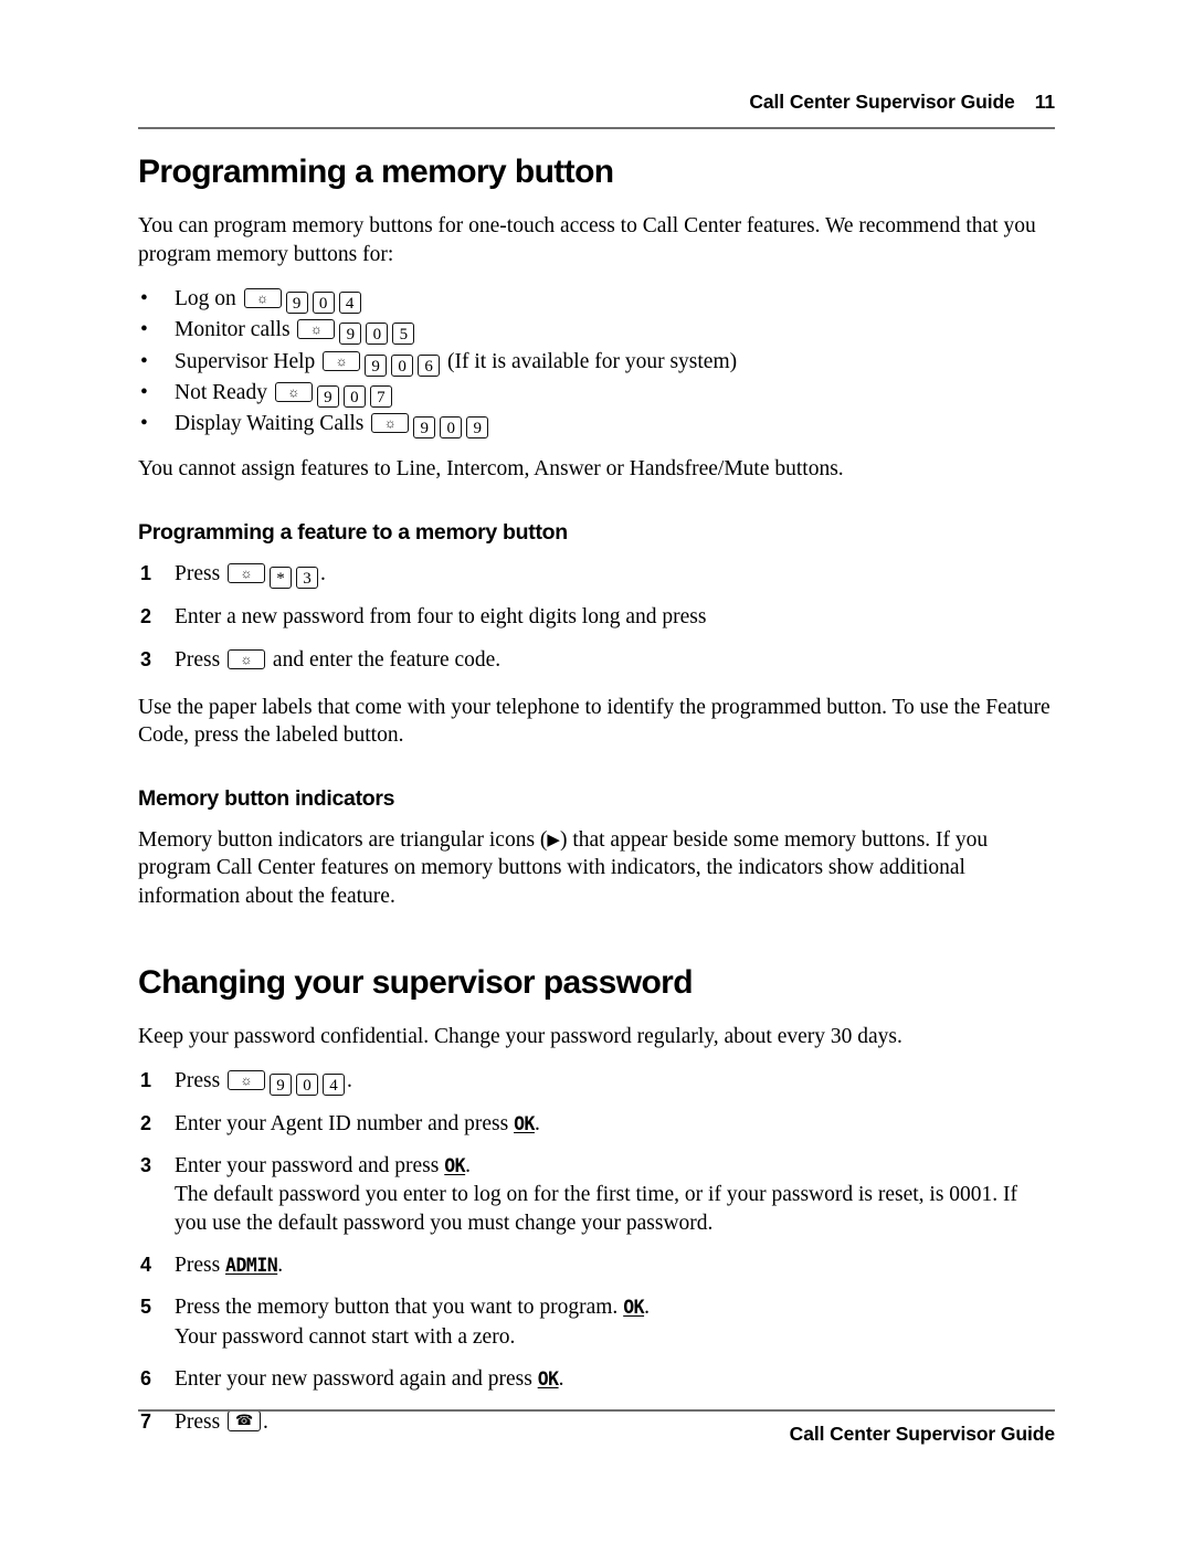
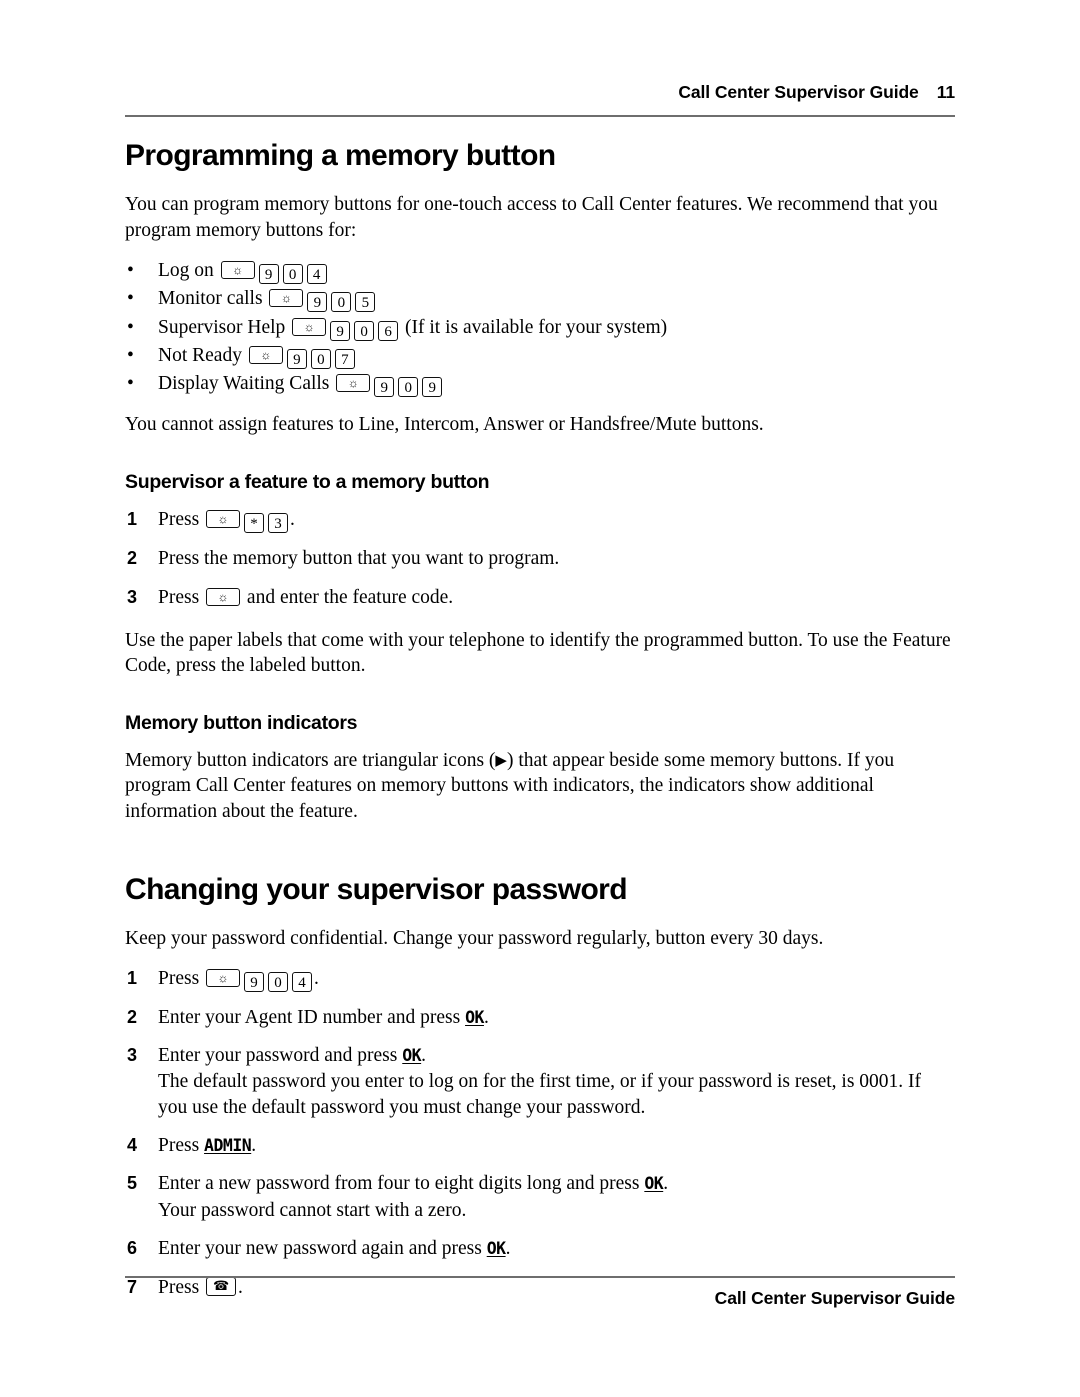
  Call Center Supervisor Guide 11
  Programming a memory button
  You can program memory buttons for one-touch access to Call Center features. We recommend that you program memory buttons for:
  •
  Log on
  ☼
  9 0 4
  •
  Monitor calls
  ☼
  9 0 5
  •
  Supervisor Help
  ☼
  9 0 6 (If it is available for your system)
  •
  Not Ready
  ☼
  9 0 7
  •
  Display Waiting Calls
  ☼
  9 0 9
  You cannot assign features to Line, Intercom, Answer or Handsfree/Mute buttons.
- Programming a feature to a memory button
+ Supervisor a feature to a memory button
  1
  Press
  ☼
  * 3 .
  2
- Enter a new password from four to eight digits long and press
+ Press the memory button that you want to program.
  3
  Press
  ☼
  and enter the feature code.
  Use the paper labels that come with your telephone to identify the programmed button. To use the Feature Code, press the labeled button.
  Memory button indicators
  Memory button indicators are triangular icons (▶) that appear beside some memory buttons. If you program Call Center features on memory buttons with indicators, the indicators show additional information about the feature.
  Changing your supervisor password
- Keep your password confidential. Change your password regularly, about every 30 days.
+ Keep your password confidential. Change your password regularly, button every 30 days.
  1
  Press
  ☼
  9 0 4 .
  2
  Enter your Agent ID number and press OK.
  3
  Enter your password and press OK.
  The default password you enter to log on for the first time, or if your password is reset, is 0001. If you use the default password you must change your password.
  4
  Press ADMIN.
  5
- Press the memory button that you want to program. OK.
+ Enter a new password from four to eight digits long and press OK.
  Your password cannot start with a zero.
  6
  Enter your new password again and press OK.
  7
  Press
  ☎
  .
  Call Center Supervisor Guide
